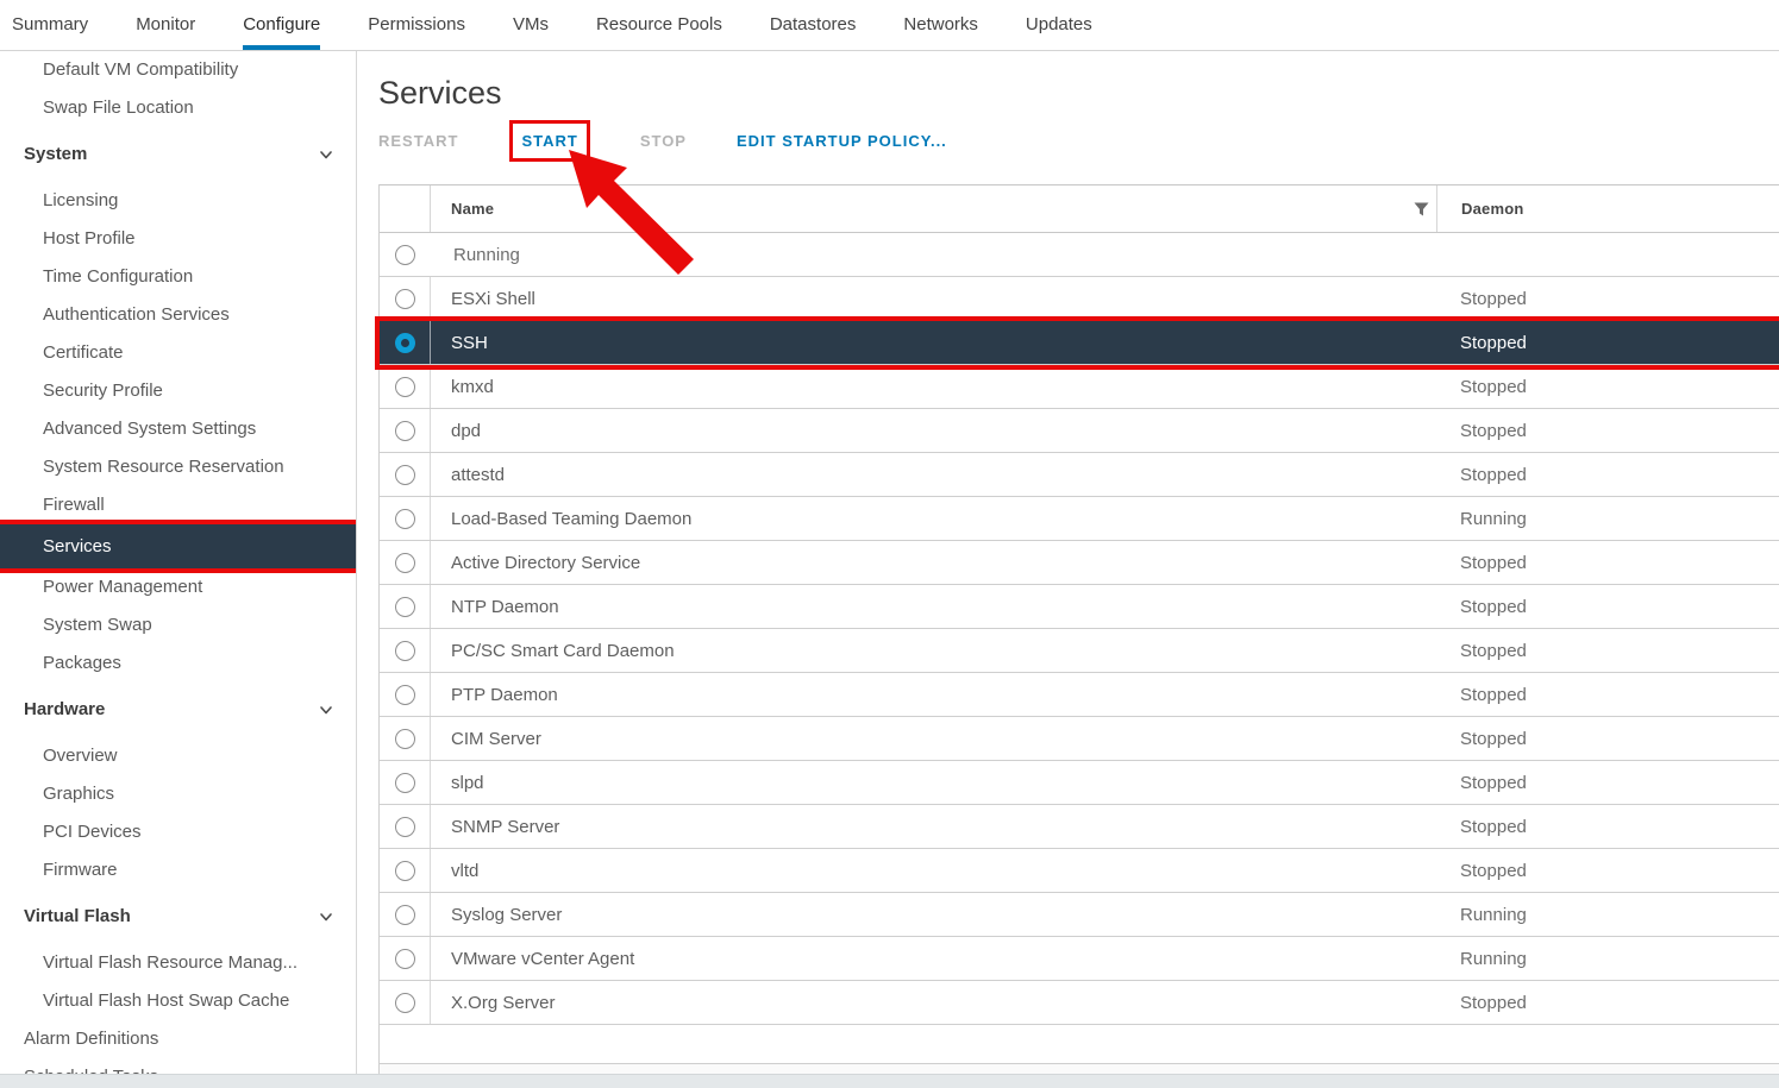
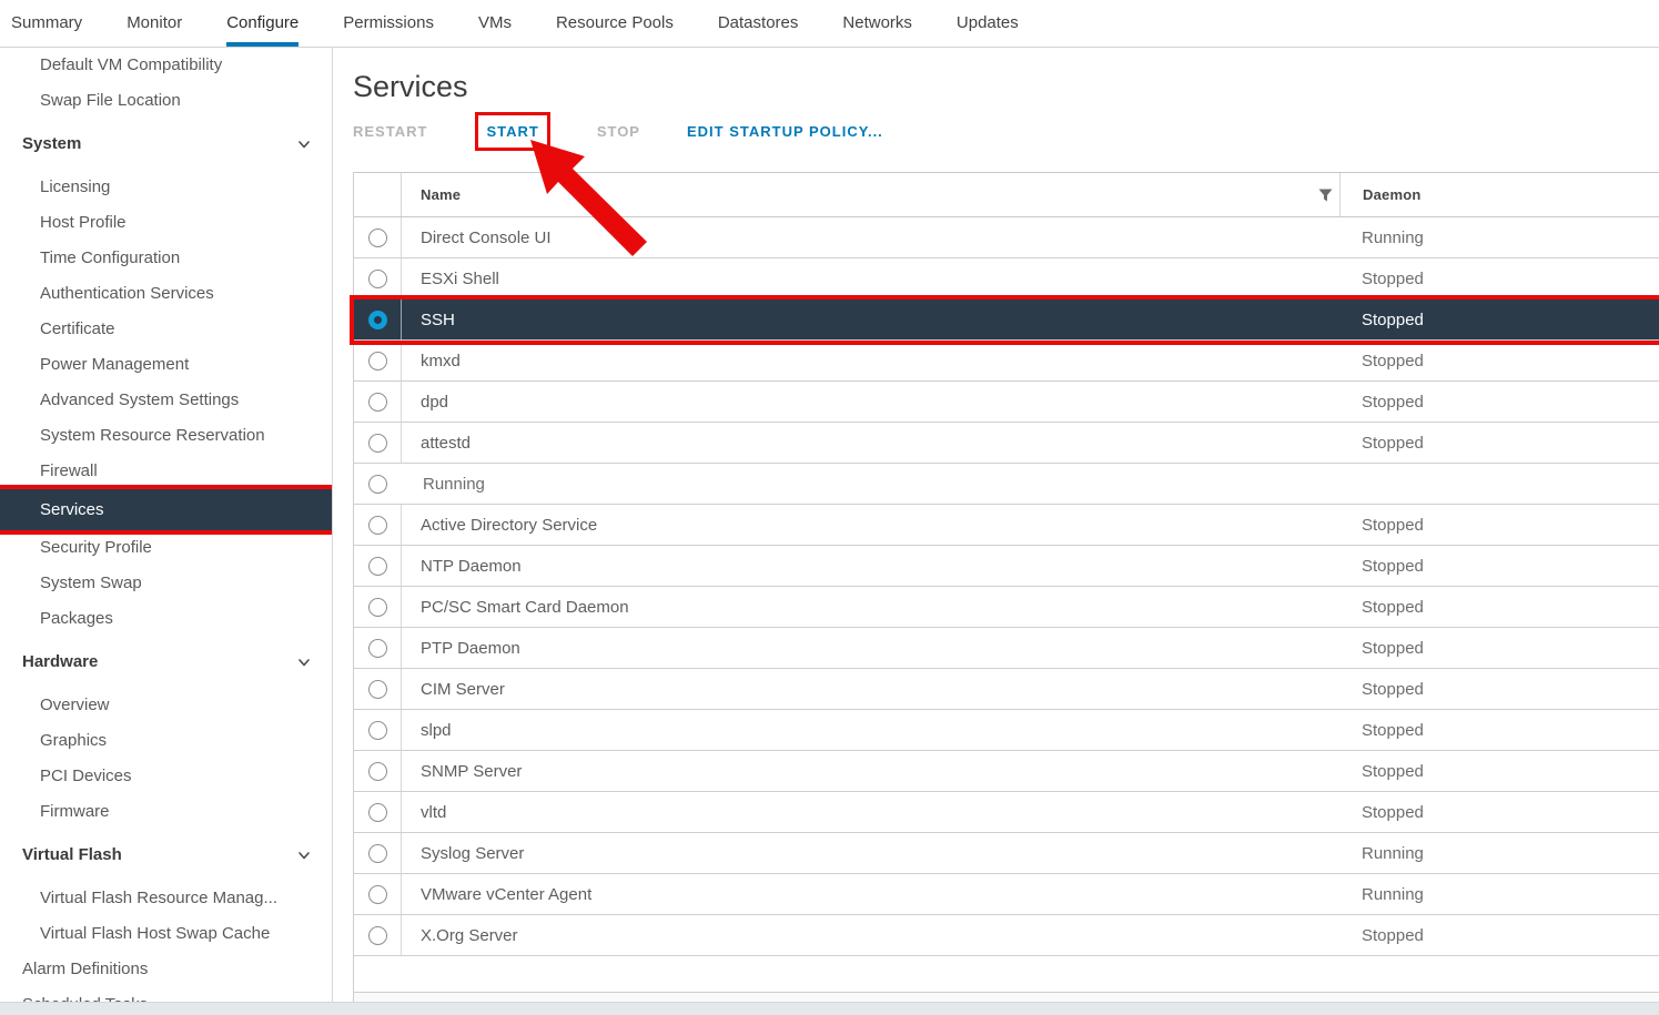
  Summary
  Monitor
  Configure
  Permissions
  VMs
  Resource Pools
  Datastores
  Networks
  Updates
  Default VM Compatibility
  Swap File Location
  System
  Licensing
  Host Profile
  Time Configuration
  Authentication Services
  Certificate
- Security Profile
+ Power Management
  Advanced System Settings
  System Resource Reservation
  Firewall
  Services
- Power Management
+ Security Profile
  System Swap
  Packages
  Hardware
  Overview
  Graphics
  PCI Devices
  Firmware
  Virtual Flash
  Virtual Flash Resource Manag...
  Virtual Flash Host Swap Cache
  Alarm Definitions
  Services
  RESTART
  START
  STOP
  EDIT STARTUP POLICY...
  Name
  Daemon
+ Direct Console UI
  Running
  ESXi Shell
  Stopped
  SSH
  Stopped
  kmxd
  Stopped
  dpd
  Stopped
  attestd
  Stopped
- Load-Based Teaming Daemon
  Running
  Active Directory Service
  Stopped
  NTP Daemon
  Stopped
  PC/SC Smart Card Daemon
  Stopped
  PTP Daemon
  Stopped
  CIM Server
  Stopped
  slpd
  Stopped
  SNMP Server
  Stopped
  vltd
  Stopped
  Syslog Server
  Running
  VMware vCenter Agent
  Running
  X.Org Server
  Stopped
